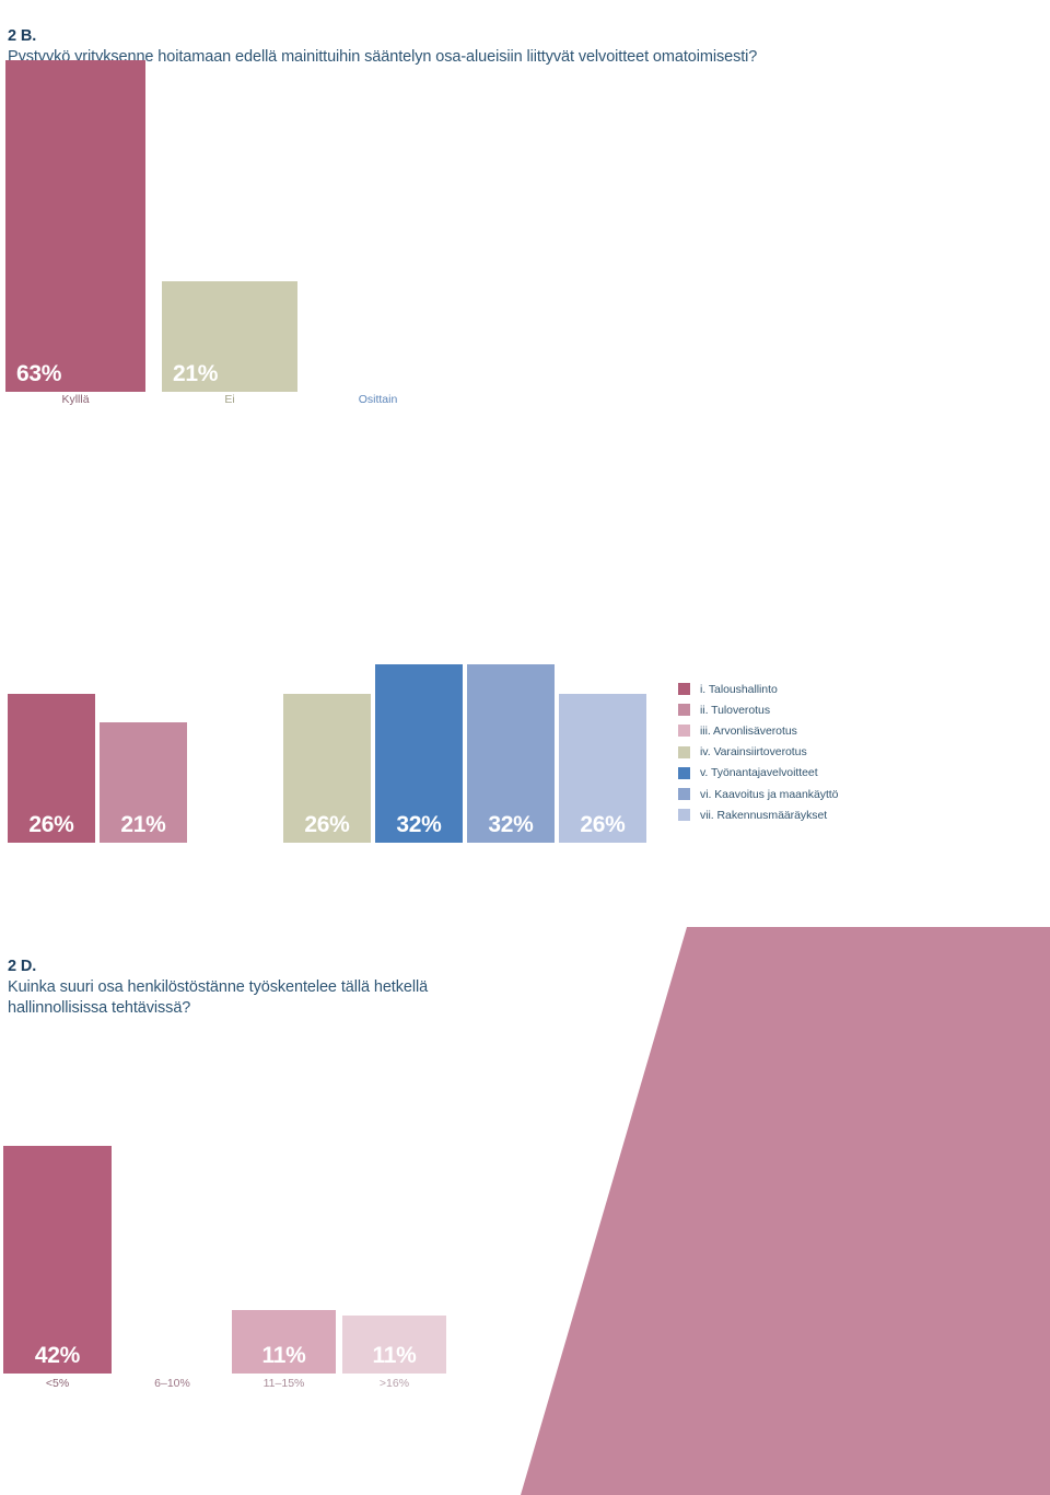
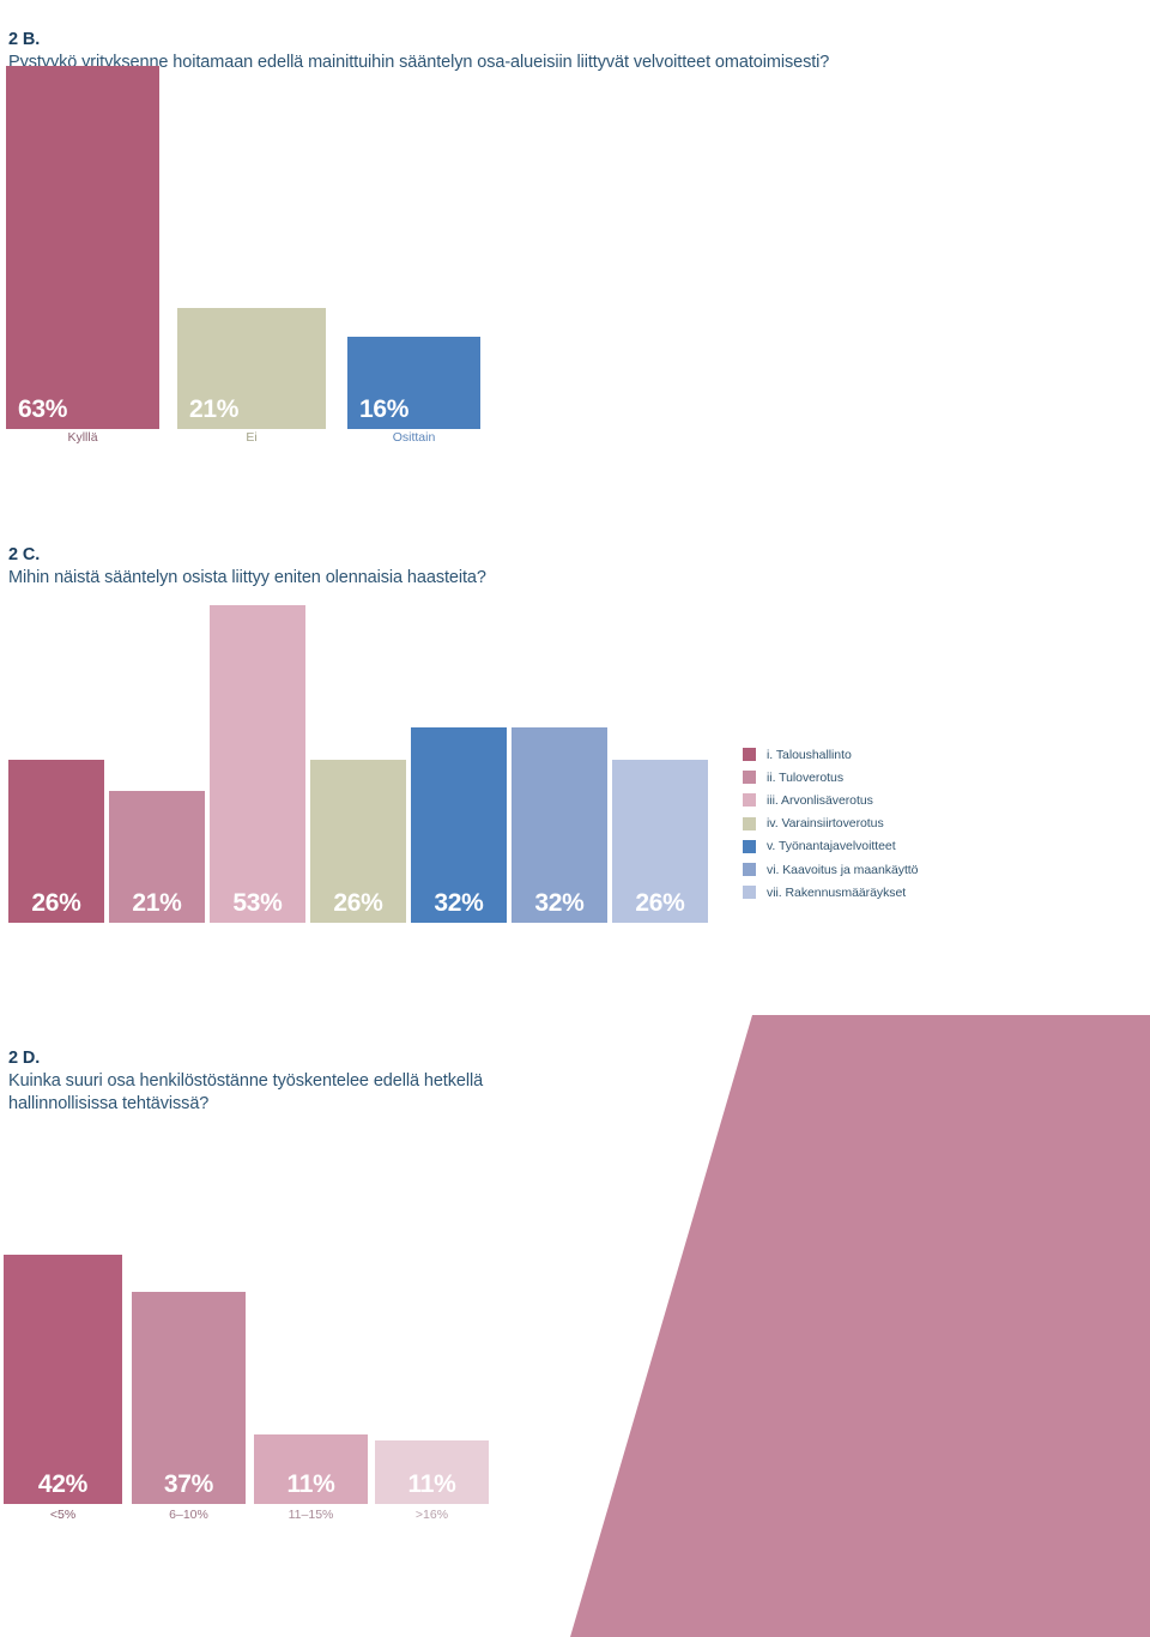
  2 B. Pystyykö yrityksenne hoitamaan edellä mainittuihin sääntelyn osa-alueisiin liittyvät velvoitteet omatoimisesti?
  63%
  21%
+ 16%
  Kylllä
  Ei
  Osittain
+ 2 C. Mihin näistä sääntelyn osista liittyy eniten olennaisia haasteita?
  26%
  21%
+ 53%
  26%
  32%
  32%
  26%
  i. Taloushallinto
  ii. Tuloverotus
  iii. Arvonlisäverotus
  iv. Varainsiirtoverotus
  v. Työnantajavelvoitteet
  vi. Kaavoitus ja maankäyttö
  vii. Rakennusmääräykset
- 2 D. Kuinka suuri osa henkilöstöstänne työskentelee tällä hetkellä hallinnollisissa tehtävissä?
+ 2 D. Kuinka suuri osa henkilöstöstänne työskentelee edellä hetkellä hallinnollisissa tehtävissä?
  42%
+ 37%
  11%
  11%
  <5%
  6–10%
  11–15%
  >16%
